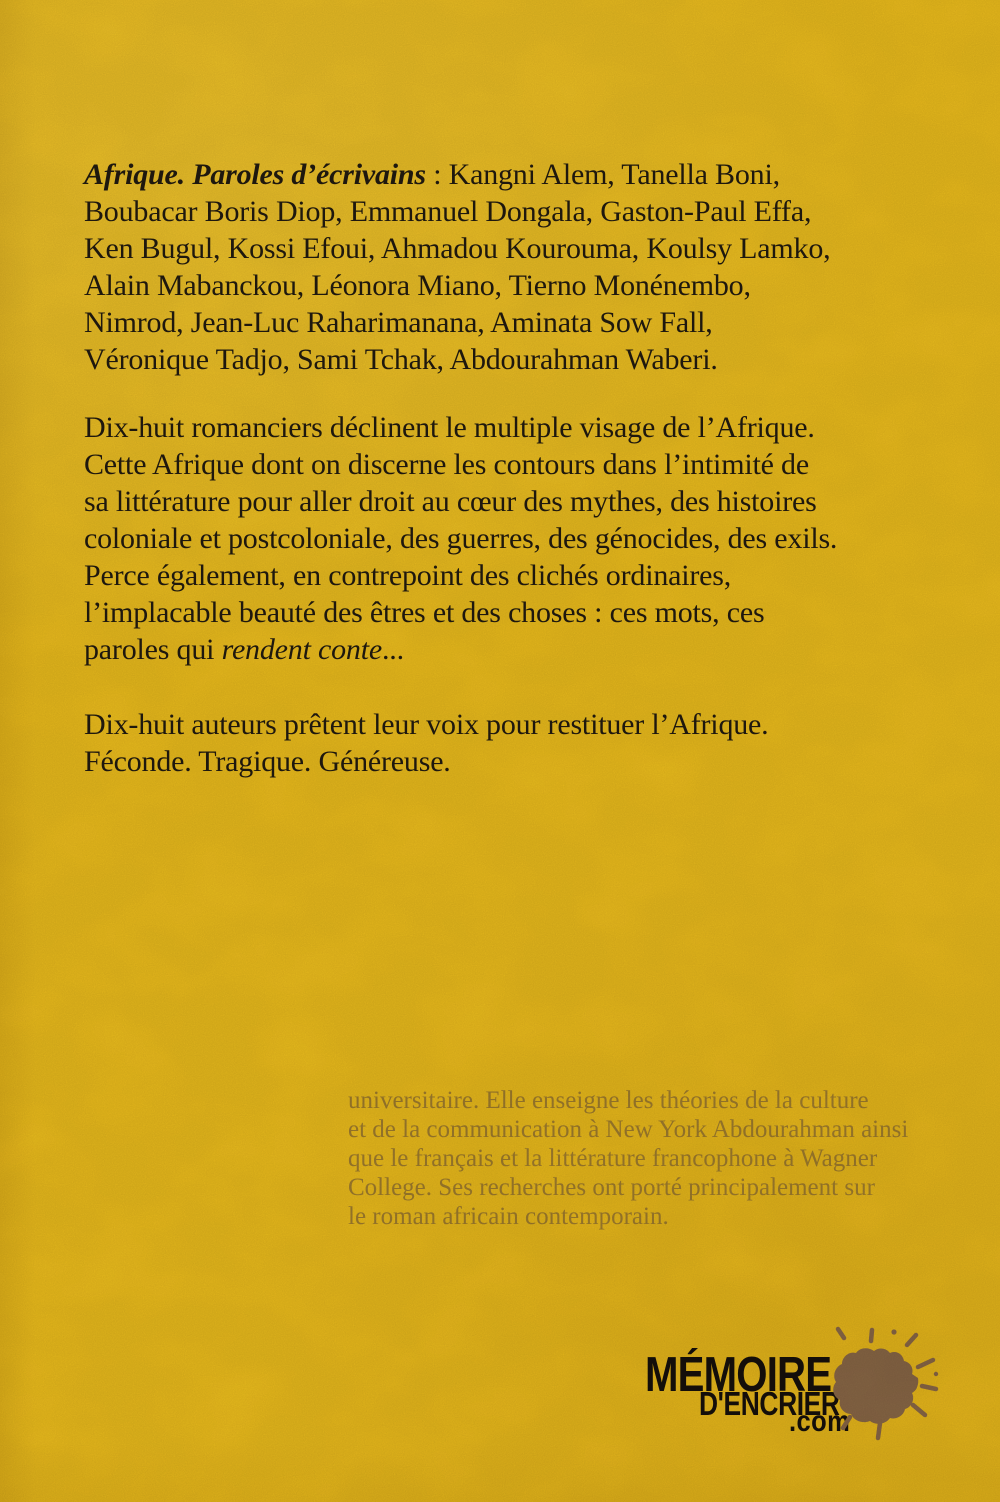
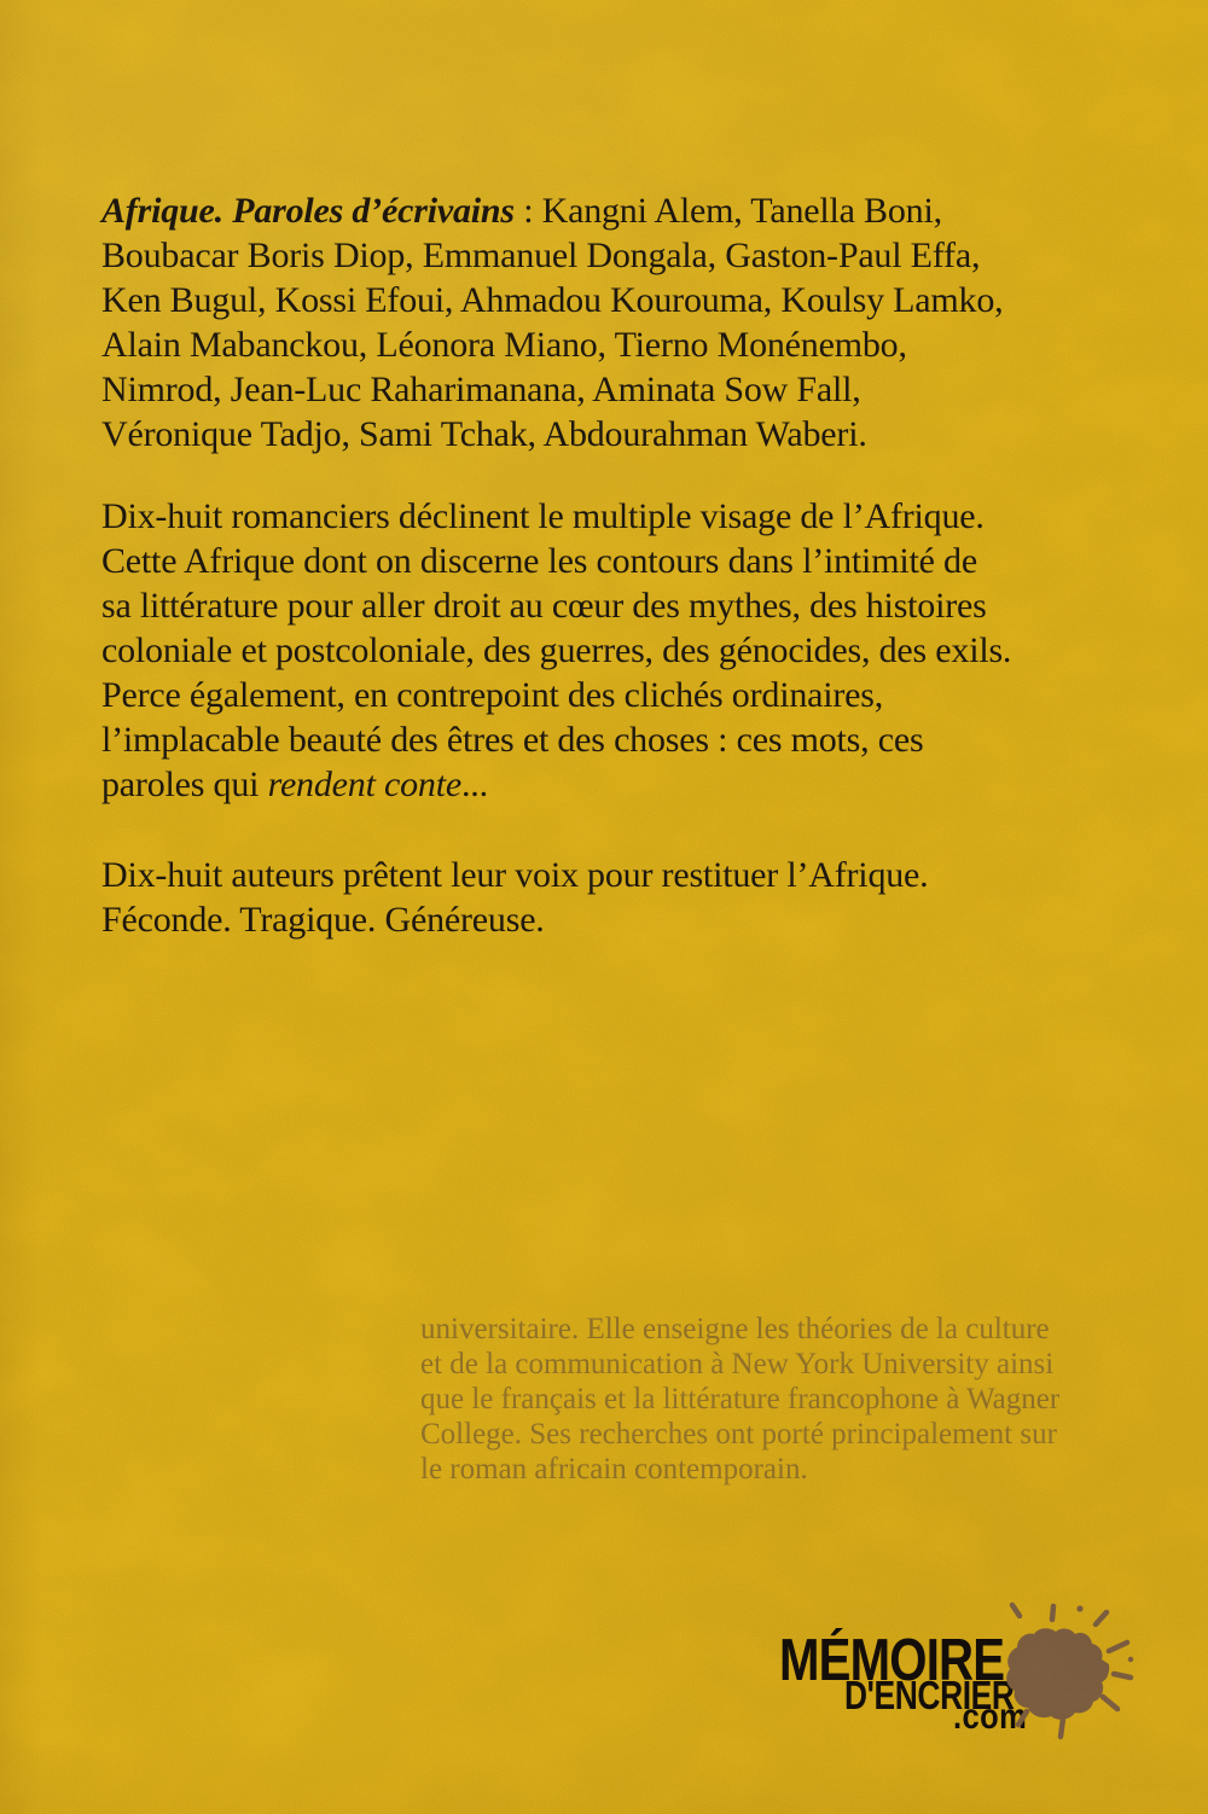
  Afrique. Paroles d’écrivains : Kangni Alem, Tanella Boni,
  Boubacar Boris Diop, Emmanuel Dongala, Gaston-Paul Effa,
  Ken Bugul, Kossi Efoui, Ahmadou Kourouma, Koulsy Lamko,
  Alain Mabanckou, Léonora Miano, Tierno Monénembo,
  Nimrod, Jean-Luc Raharimanana, Aminata Sow Fall,
  Véronique Tadjo, Sami Tchak, Abdourahman Waberi.
  Dix-huit romanciers déclinent le multiple visage de l’Afrique.
  Cette Afrique dont on discerne les contours dans l’intimité de
  sa littérature pour aller droit au cœur des mythes, des histoires
  coloniale et postcoloniale, des guerres, des génocides, des exils.
  Perce également, en contrepoint des clichés ordinaires,
  l’implacable beauté des êtres et des choses : ces mots, ces
  paroles qui rendent conte...
  Dix-huit auteurs prêtent leur voix pour restituer l’Afrique.
  Féconde. Tragique. Généreuse.
  universitaire. Elle enseigne les théories de la culture
- et de la communication à New York Abdourahman ainsi
+ et de la communication à New York University ainsi
  que le français et la littérature francophone à Wagner
  College. Ses recherches ont porté principalement sur
  le roman africain contemporain.
  MÉMOIRE
  D'ENCRIER
  .com
